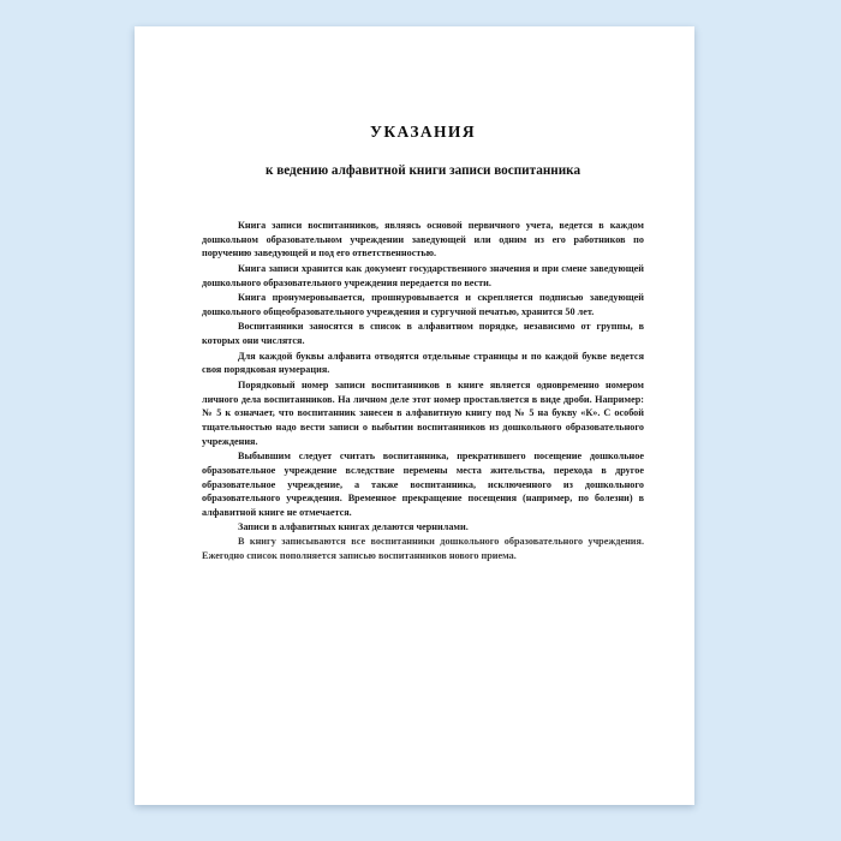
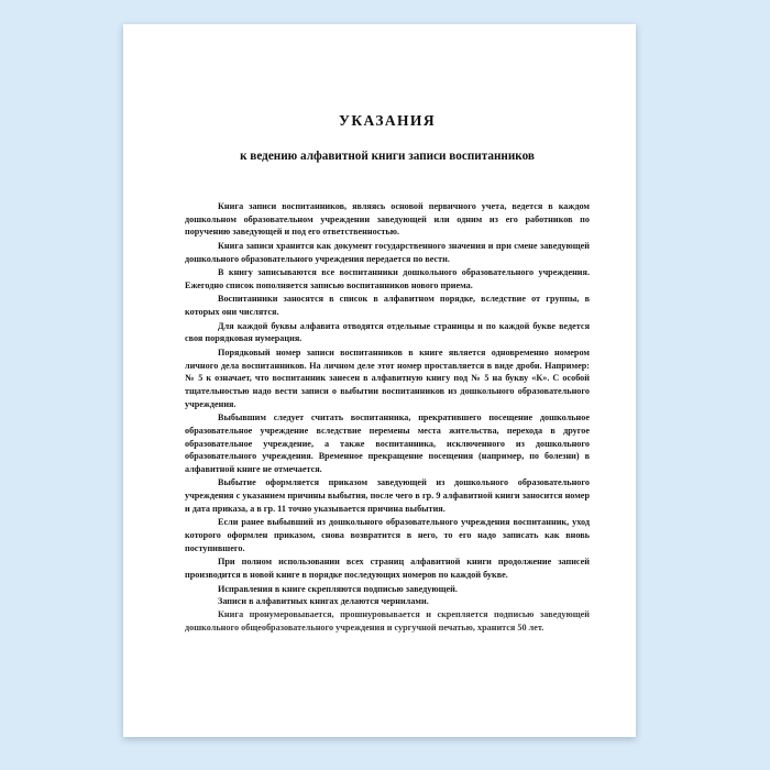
  УКАЗАНИЯ
- к ведению алфавитной книги записи воспитанника
+ к ведению алфавитной книги записи воспитанников
  Книга записи воспитанников, являясь основой первичного учета, ведется в каждом дошкольном образовательном учреждении заведующей или одним из его работников по поручению заведующей и под его ответственностью.
  Книга записи хранится как документ государственного значения и при смене заведующей дошкольного образовательного учреждения передается по вести.
- Книга пронумеровывается, прошнуровывается и скрепляется подписью заведующей дошкольного общеобразовательного учреждения и сургучной печатью, хранится 50 лет.
+ В книгу записываются все воспитанники дошкольного образовательного учреждения. Ежегодно список пополняется записью воспитанников нового приема.
- Воспитанники заносятся в список в алфавитном порядке, независимо от группы, в которых они числятся.
+ Воспитанники заносятся в список в алфавитном порядке, вследствие от группы, в которых они числятся.
  Для каждой буквы алфавита отводятся отдельные страницы и по каждой букве ведется своя порядковая нумерация.
  Порядковый номер записи воспитанников в книге является одновременно номером личного дела воспитанников. На личном деле этот номер проставляется в виде дроби. Например: № 5 к означает, что воспитанник занесен в алфавитную книгу под № 5 на букву «К». С особой тщательностью надо вести записи о выбытии воспитанников из дошкольного образовательного учреждения.
  Выбывшим следует считать воспитанника, прекратившего посещение дошкольное образовательное учреждение вследствие перемены места жительства, перехода в другое образовательное учреждение, а также воспитанника, исключенного из дошкольного образовательного учреждения. Временное прекращение посещения (например, по болезни) в алфавитной книге не отмечается.
+ Выбытие оформляется приказом заведующей из дошкольного образовательного учреждения с указанием причины выбытия, после чего в гр. 9 алфавитной книги заносится номер и дата приказа, а в гр. 11 точно указывается причина выбытия.
+ Если ранее выбывший из дошкольного образовательного учреждения воспитанник, уход которого оформлен приказом, снова возвратится в него, то его надо записать как вновь поступившего.
+ При полном использовании всех страниц алфавитной книги продолжение записей производится в новой книге в порядке последующих номеров по каждой букве.
+ Исправления в книге скрепляются подписью заведующей.
  Записи в алфавитных книгах делаются чернилами.
- В книгу записываются все воспитанники дошкольного образовательного учреждения. Ежегодно список пополняется записью воспитанников нового приема.
+ Книга пронумеровывается, прошнуровывается и скрепляется подписью заведующей дошкольного общеобразовательного учреждения и сургучной печатью, хранится 50 лет.
